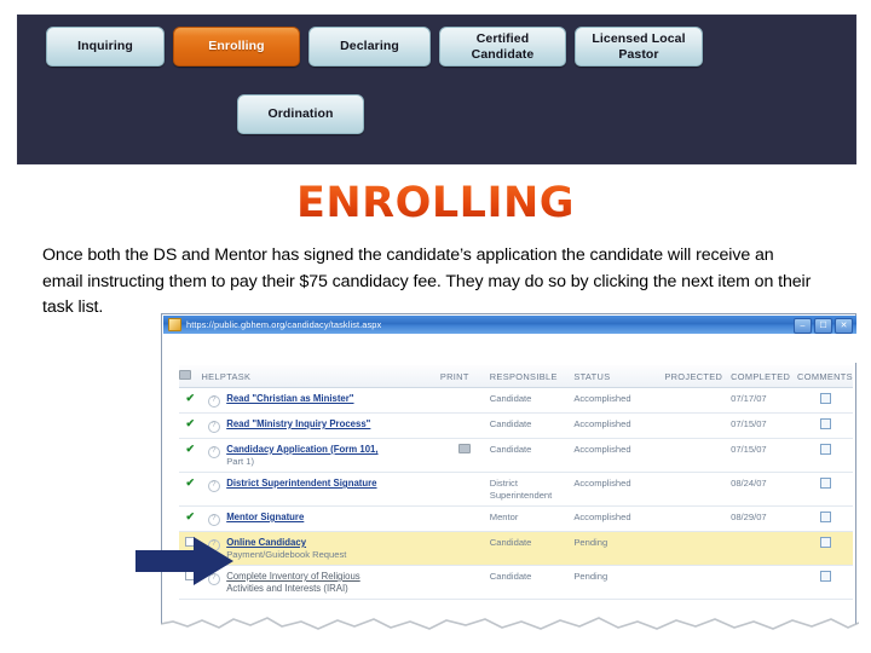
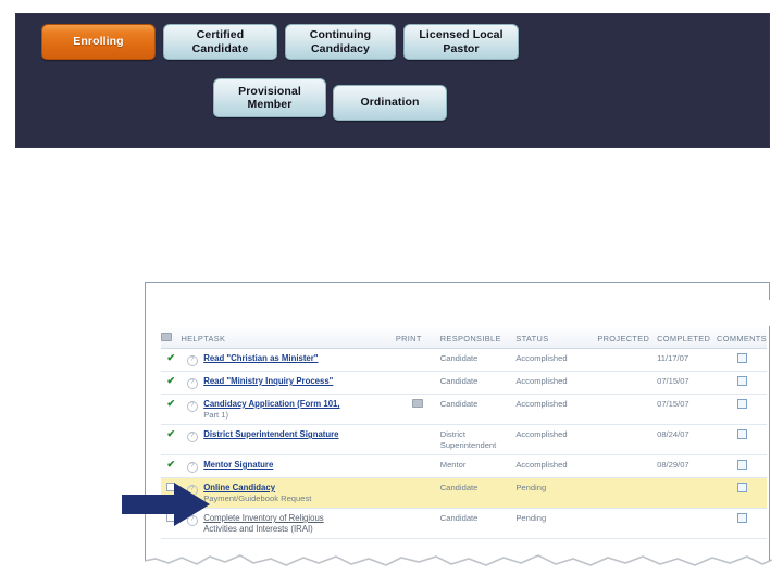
- Inquiring
  Enrolling
- Declaring
  Certified
  Candidate
+ Continuing
+ Candidacy
  Licensed Local
  Pastor
+ Provisional
+ Member
  Ordination
- ENROLLING
- Once both the DS and Mentor has signed the candidate’s application the candidate will receive an email instructing them to pay their $75 candidacy fee. They may do so by clicking the next item on their task list.
- https://public.gbhem.org/candidacy/tasklist.aspx
  	HELP	TASK	PRINT	RESPONSIBLE	STATUS	PROJECTED	COMPLETED	COMMENTS
- ✔		Read "Christian as Minister"		Candidate	Accomplished		07/17/07
+ ✔		Read "Christian as Minister"		Candidate	Accomplished		11/17/07
  ✔		Read "Ministry Inquiry Process"		Candidate	Accomplished		07/15/07
  ✔		Candidacy Application (Form 101,Part 1)		Candidate	Accomplished		07/15/07
  ✔		District Superintendent Signature		District Superintendent	Accomplished		08/24/07
  ✔		Mentor Signature		Mentor	Accomplished		08/29/07
  		Online CandidacyPayment/Guidebook Request		Candidate	Pending
  		Complete Inventory of ReligiousActivities and Interests (IRAI)		Candidate	Pending
